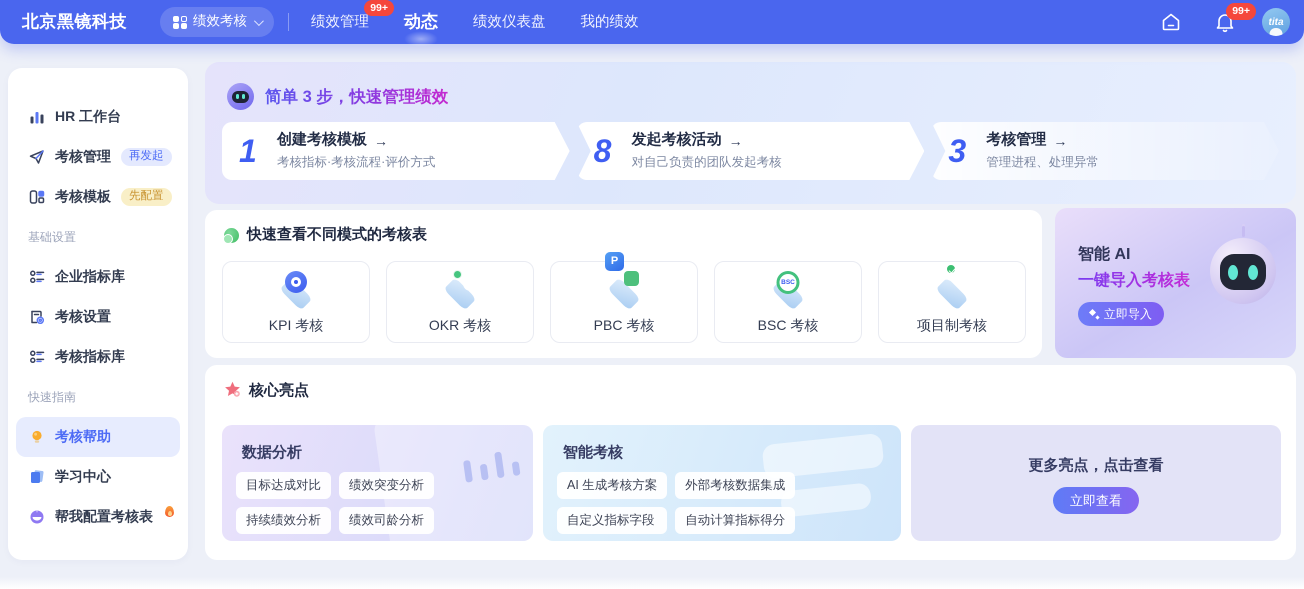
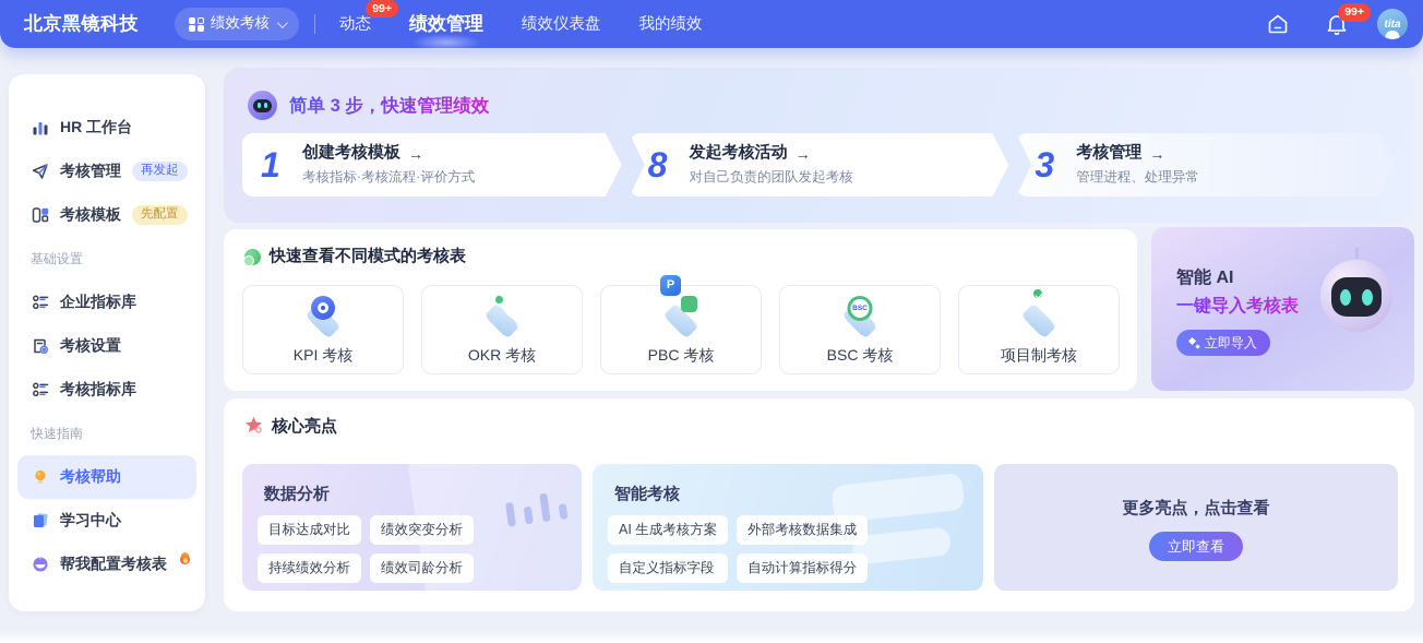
  北京黑镜科技
  绩效考核
- 绩效管理
+ 动态
  99+
- 动态
+ 绩效管理
  绩效仪表盘
  我的绩效
  99+
  tita
  HR 工作台
  考核管理
  再发起
  考核模板
  先配置
  基础设置
  企业指标库
  考核设置
  考核指标库
  快速指南
  考核帮助
  学习中心
  帮我配置考核表
  简单 3 步，快速管理绩效
  1
  创建考核模板
  →
  考核指标·考核流程·评价方式
  8
  发起考核活动
  →
  对自己负责的团队发起考核
  3
  考核管理
  →
  管理进程、处理异常
  快速查看不同模式的考核表
  KPI 考核
  OKR 考核
  P
  PBC 考核
  BSC 考核
  项目制考核
  智能 AI
  一键导入考核表
  立即导入
  核心亮点
  数据分析
  目标达成对比
  绩效突变分析
  持续绩效分析
  绩效司龄分析
  智能考核
  AI 生成考核方案
  外部考核数据集成
  自定义指标字段
  自动计算指标得分
  更多亮点，点击查看
  立即查看
